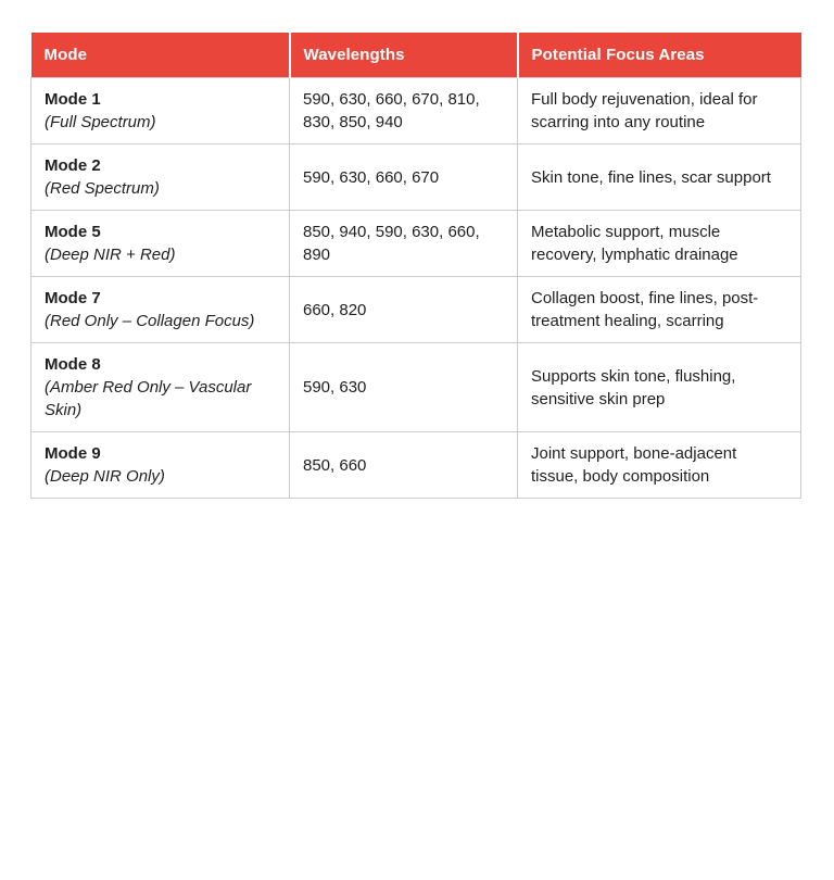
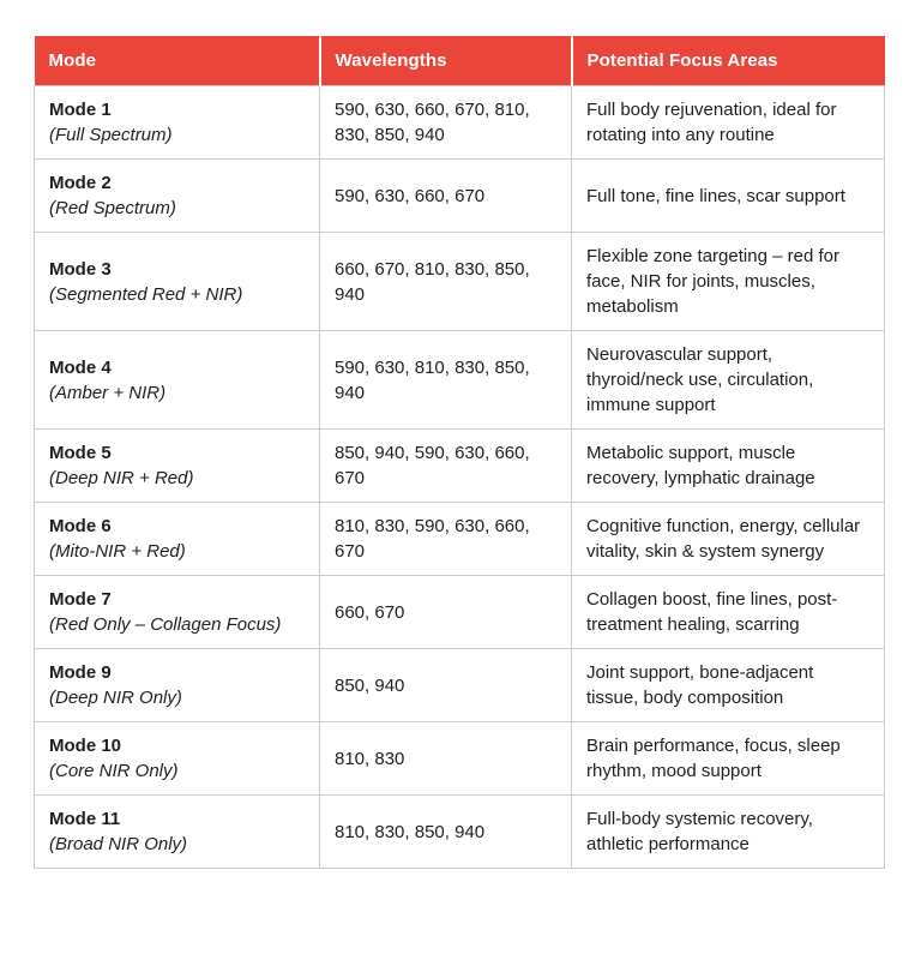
  Mode	Wavelengths	Potential Focus Areas
- Mode 1 (Full Spectrum)	590, 630, 660, 670, 810, 830, 850, 940	Full body rejuvenation, ideal for scarring into any routine
+ Mode 1 (Full Spectrum)	590, 630, 660, 670, 810, 830, 850, 940	Full body rejuvenation, ideal for rotating into any routine
- Mode 2 (Red Spectrum)	590, 630, 660, 670	Skin tone, fine lines, scar support
+ Mode 2 (Red Spectrum)	590, 630, 660, 670	Full tone, fine lines, scar support
+ Mode 3 (Segmented Red + NIR)	660, 670, 810, 830, 850, 940	Flexible zone targeting – red for face, NIR for joints, muscles, metabolism
+ Mode 4 (Amber + NIR)	590, 630, 810, 830, 850, 940	Neurovascular support, thyroid/neck use, circulation, immune support
- Mode 5 (Deep NIR + Red)	850, 940, 590, 630, 660, 890	Metabolic support, muscle recovery, lymphatic drainage
+ Mode 5 (Deep NIR + Red)	850, 940, 590, 630, 660, 670	Metabolic support, muscle recovery, lymphatic drainage
+ Mode 6 (Mito-NIR + Red)	810, 830, 590, 630, 660, 670	Cognitive function, energy, cellular vitality, skin & system synergy
- Mode 7 (Red Only – Collagen Focus)	660, 820	Collagen boost, fine lines, post-treatment healing, scarring
+ Mode 7 (Red Only – Collagen Focus)	660, 670	Collagen boost, fine lines, post-treatment healing, scarring
- Mode 8 (Amber Red Only – Vascular Skin)	590, 630	Supports skin tone, flushing, sensitive skin prep
- Mode 9 (Deep NIR Only)	850, 660	Joint support, bone-adjacent tissue, body composition
+ Mode 9 (Deep NIR Only)	850, 940	Joint support, bone-adjacent tissue, body composition
+ Mode 10 (Core NIR Only)	810, 830	Brain performance, focus, sleep rhythm, mood support
+ Mode 11 (Broad NIR Only)	810, 830, 850, 940	Full-body systemic recovery, athletic performance
